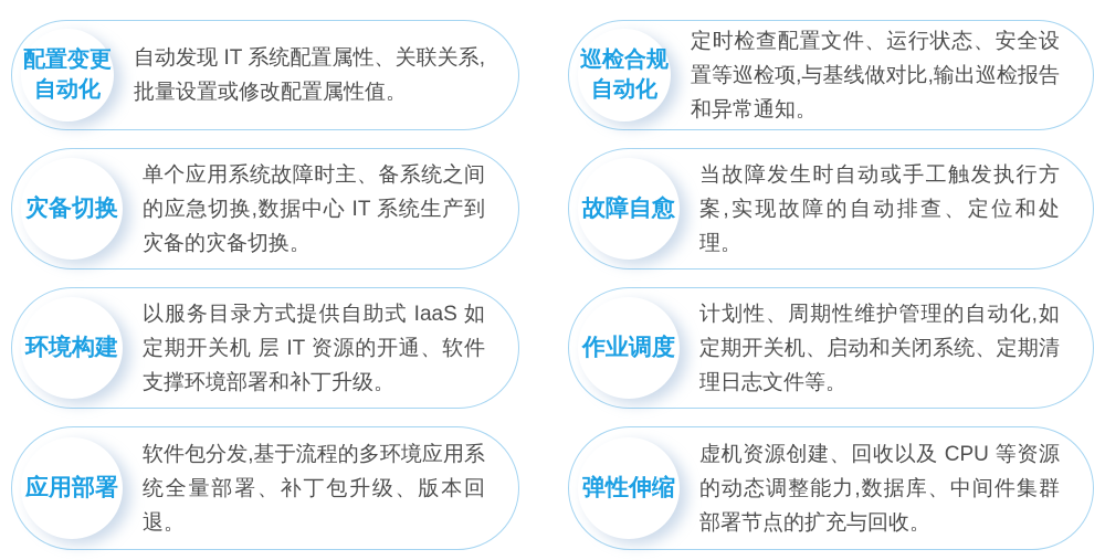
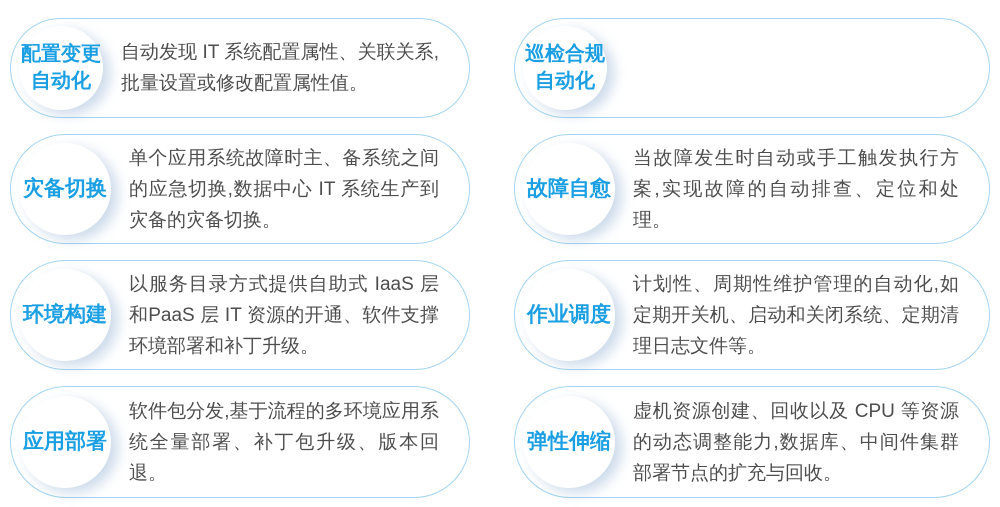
  配置变更
  自动化
  自动发现 IT 系统配置属性、关联关系,批量设置或修改配置属性值。
  巡检合规
  自动化
- 定时检查配置文件、运行状态、安全设置等巡检项,与基线做对比,输出巡检报告和异常通知。
  灾备切换
  单个应用系统故障时主、备系统之间的应急切换,数据中心 IT 系统生产到灾备的灾备切换。
  故障自愈
  当故障发生时自动或手工触发执行方案,实现故障的自动排查、定位和处理。
  环境构建
- 以服务目录方式提供自助式 IaaS 如定期开关机 层 IT 资源的开通、软件支撑环境部署和补丁升级。
+ 以服务目录方式提供自助式 IaaS 层和PaaS 层 IT 资源的开通、软件支撑环境部署和补丁升级。
  作业调度
  计划性、周期性维护管理的自动化,如定期开关机、启动和关闭系统、定期清理日志文件等。
  应用部署
  软件包分发,基于流程的多环境应用系统全量部署、补丁包升级、版本回退。
  弹性伸缩
  虚机资源创建、回收以及 CPU 等资源的动态调整能力,数据库、中间件集群部署节点的扩充与回收。
